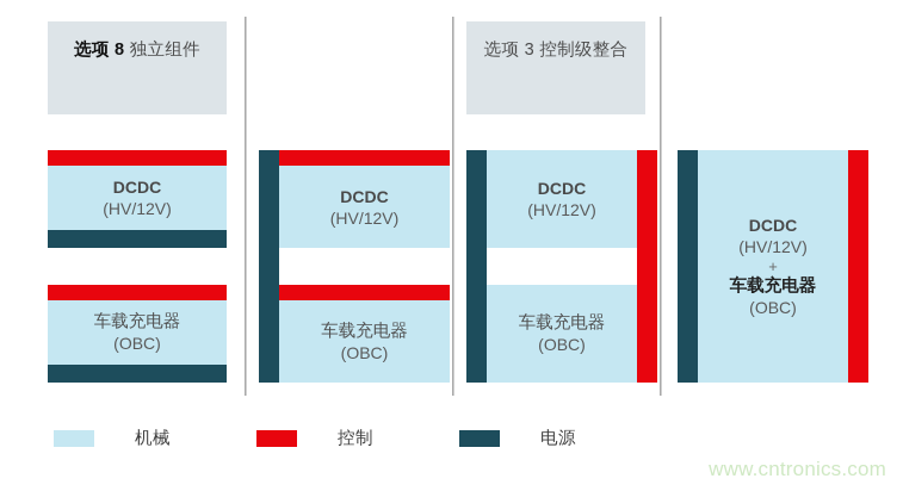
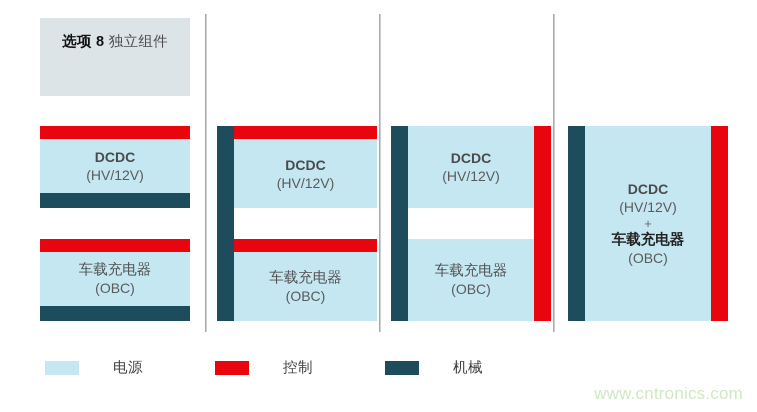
  选项 8 独立组件
  DCDC
  (HV/12V)
  车载充电器
  (OBC)
  DCDC
  (HV/12V)
  车载充电器
  (OBC)
- 选项 3 控制级整合
  DCDC
  (HV/12V)
  车载充电器
  (OBC)
  DCDC
  (HV/12V)
  +
  车载充电器
  (OBC)
- 机械
+ 电源
  控制
- 电源
+ 机械
  www.cntronics.com
